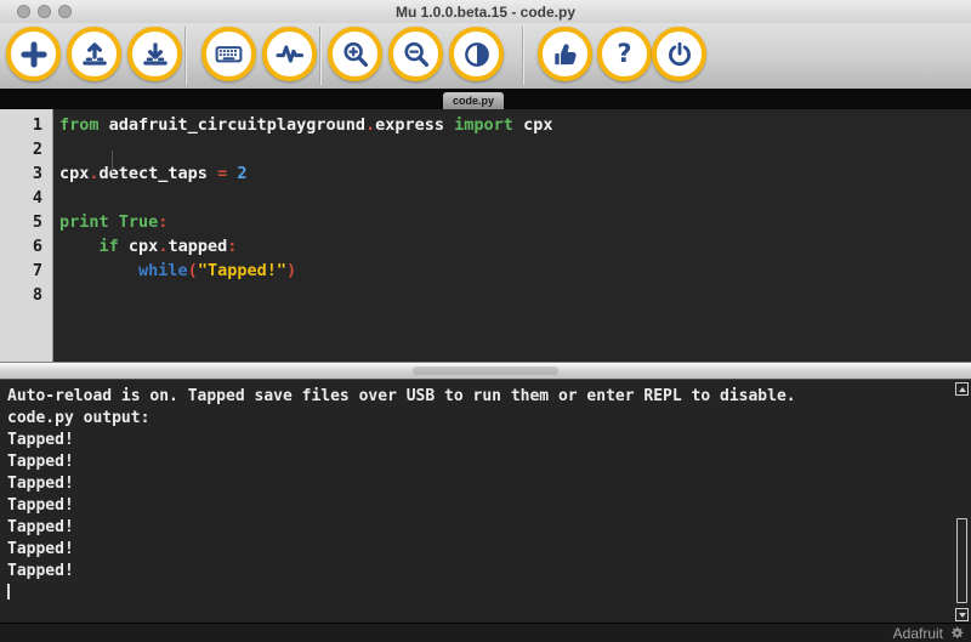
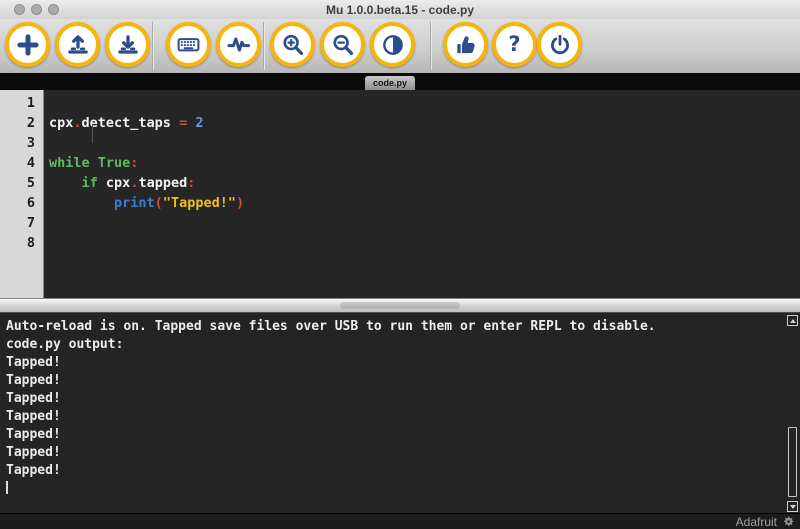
  Mu 1.0.0.beta.15 - code.py
  ?
  code.py
  1
  2
  3
  4
  5
  6
  7
  8
- from adafruit_circuitplayground.express import cpx
  cpx.detect_taps = 2
- print True:
+ while True:
  if cpx.tapped:
- while("Tapped!")
+ print("Tapped!")
  Auto-reload is on. Tapped save files over USB to run them or enter REPL to disable.
  code.py output:
  Tapped!
  Tapped!
  Tapped!
  Tapped!
  Tapped!
  Tapped!
  Tapped!
  Adafruit
